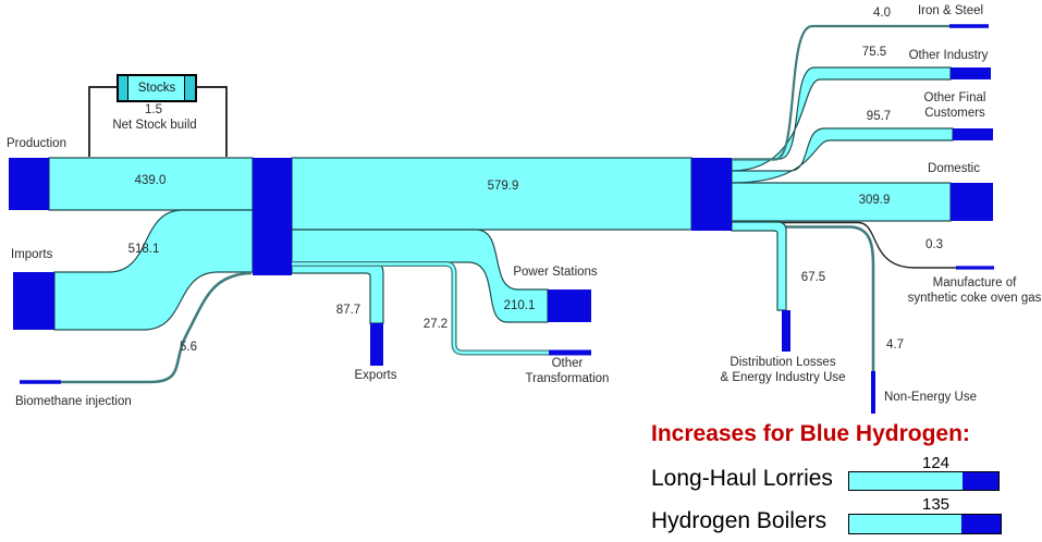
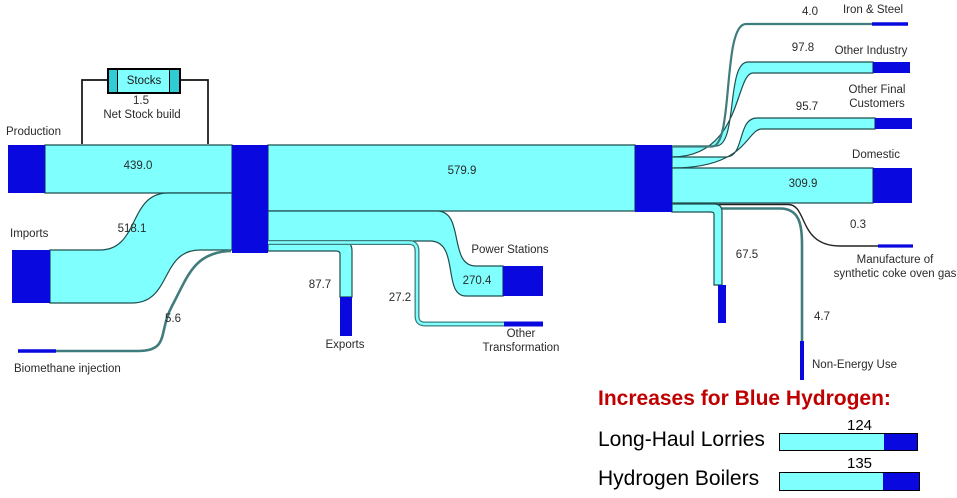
  Stocks
  Production
  1.5
  Net Stock build
  439.0
  Imports
  518.1
  5.6
  Biomethane injection
  579.9
  87.7
  Exports
  27.2
  Power Stations
- 210.1
+ 270.4
  Other
  Transformation
  4.0
  Iron & Steel
- 75.5
+ 97.8
  Other Industry
  95.7
  Other Final
  Customers
  Domestic
  309.9
  0.3
  Manufacture of
  synthetic coke oven gas
  67.5
- Distribution Losses
- & Energy Industry Use
  4.7
  Non-Energy Use
  Increases for Blue Hydrogen:
  Long-Haul Lorries
  124
  Hydrogen Boilers
  135
